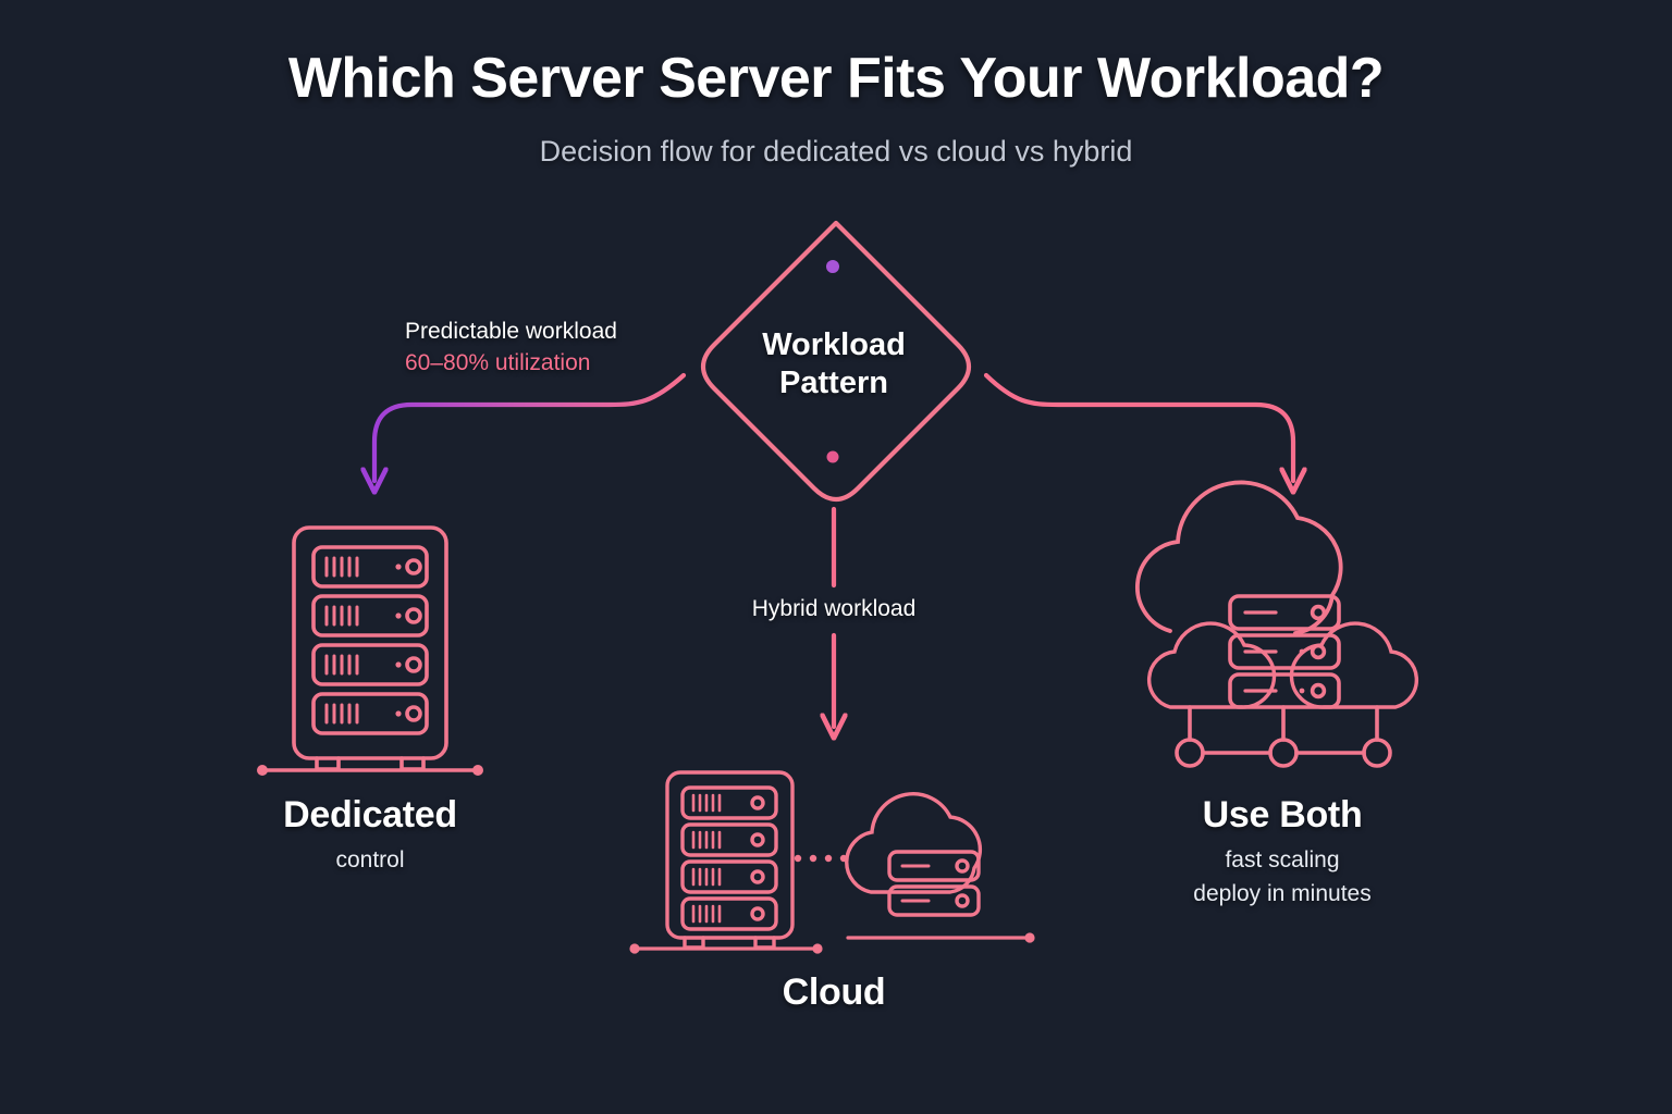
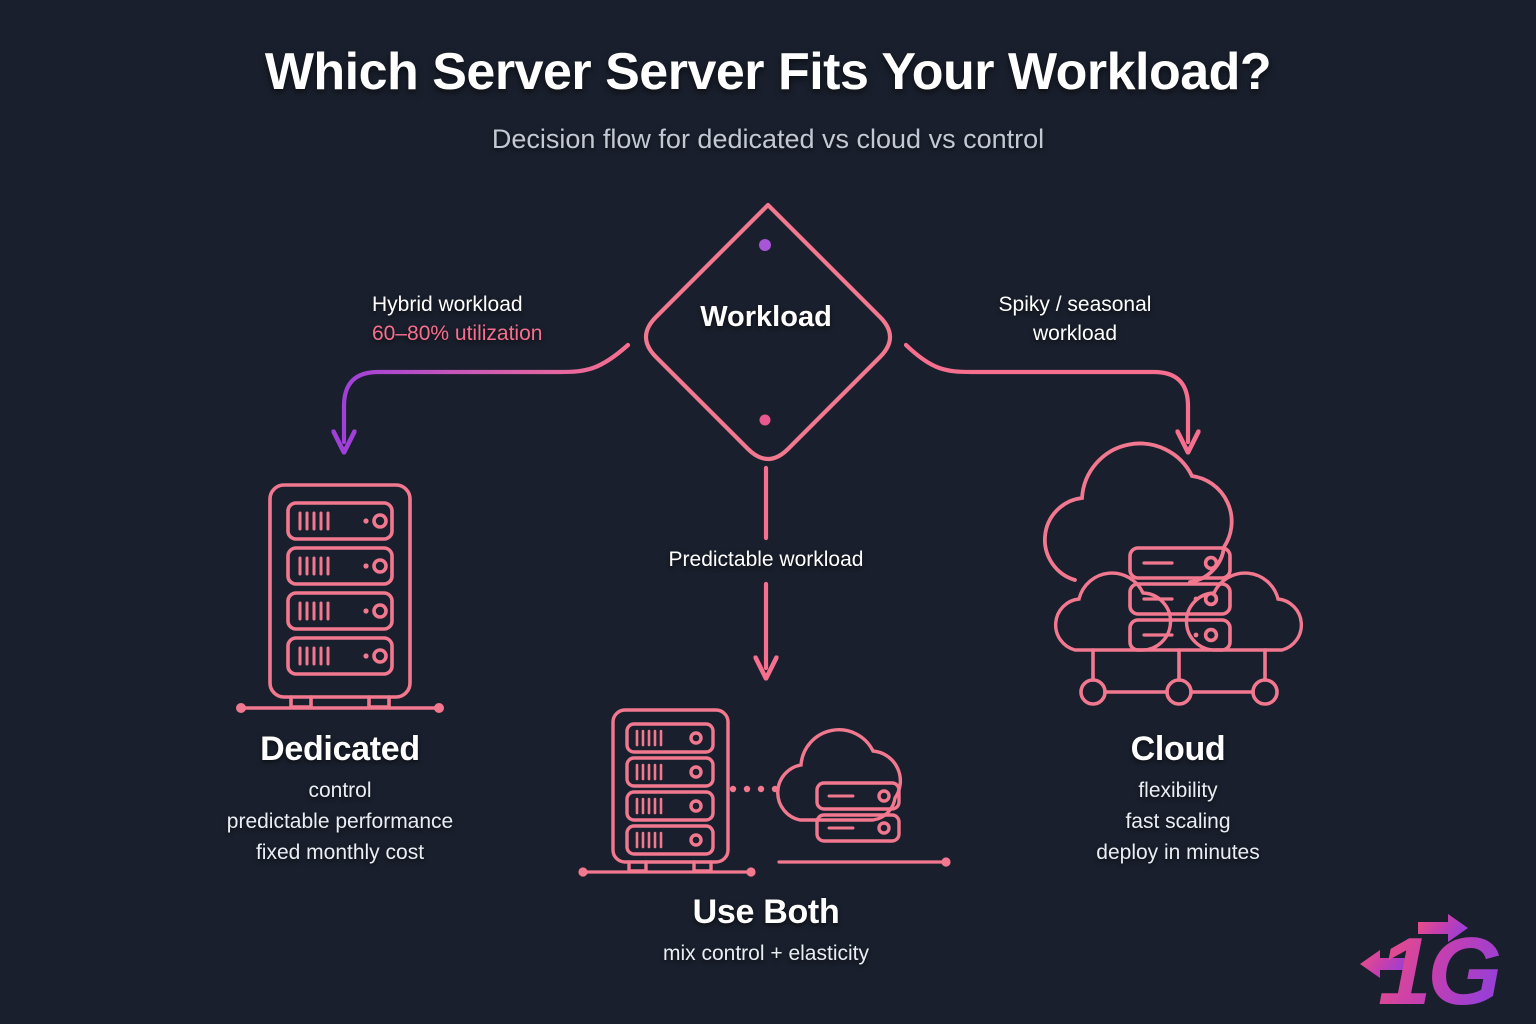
  Which Server Server Fits Your Workload?
- Decision flow for dedicated vs cloud vs hybrid
+ Decision flow for dedicated vs cloud vs control
+ 1G
  Workload
- Pattern
- Predictable workload
+ Hybrid workload
  60–80% utilization
+ Spiky / seasonal
+ workload
- Hybrid workload
+ Predictable workload
  Dedicated
  control
+ predictable performance
+ fixed monthly cost
- Cloud
+ Use Both
+ mix control + elasticity
- Use Both
+ Cloud
+ flexibility
  fast scaling
  deploy in minutes
